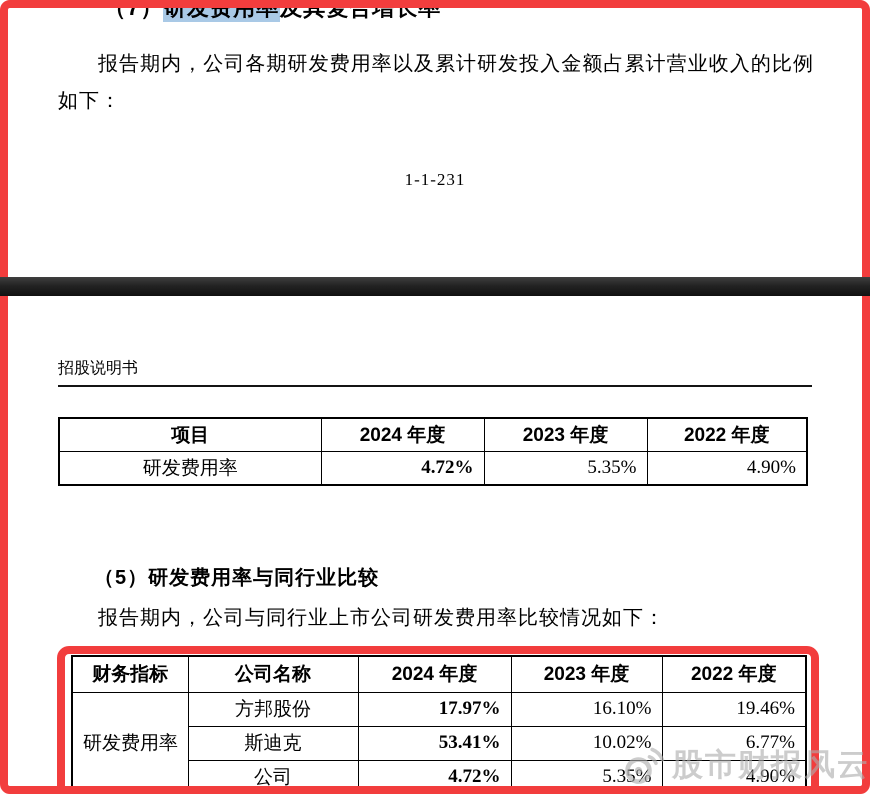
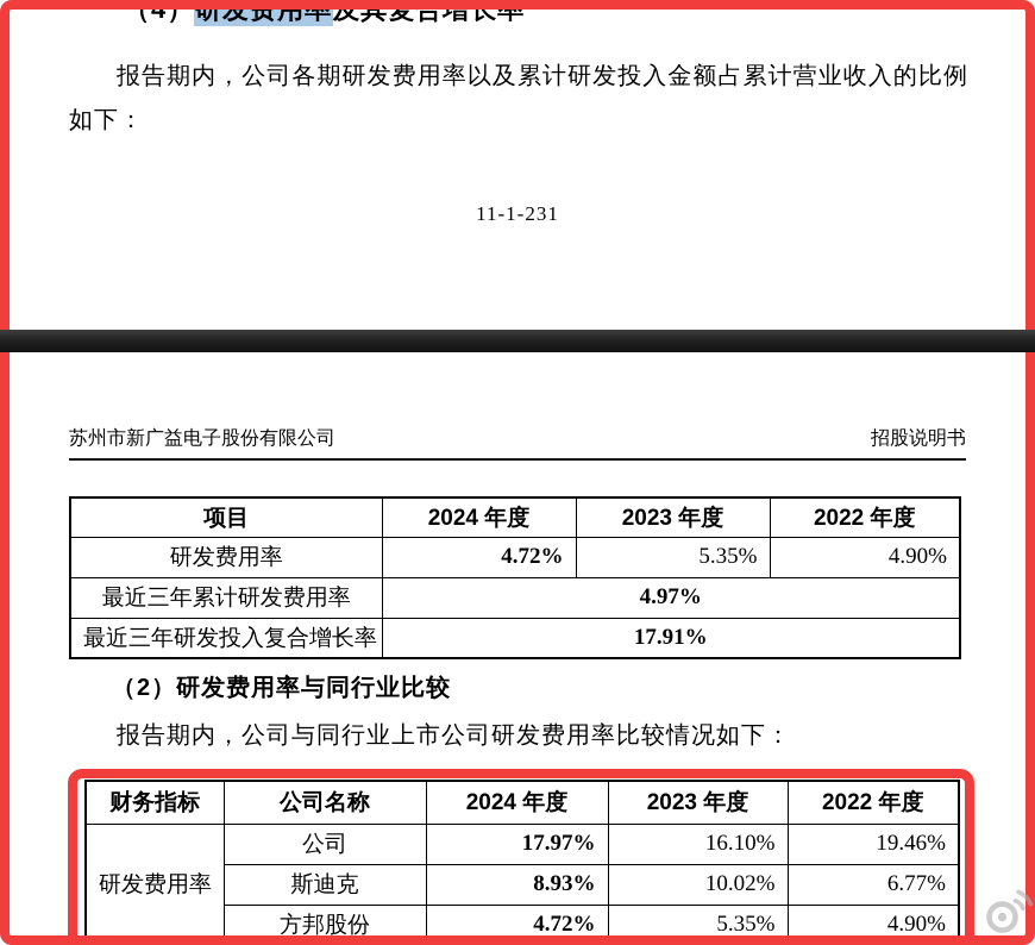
- （7）研发费用率及其复合增长率
+ （4）研发费用率及其复合增长率
  报告期内，公司各期研发费用率以及累计研发投入金额占累计营业收入的比例如下：
- 1-1-231
+ 11-1-231
+ 苏州市新广益电子股份有限公司
  招股说明书
  项目	2024 年度	2023 年度	2022 年度
  研发费用率	4.72%	5.35%	4.90%
+ 最近三年累计研发费用率	4.97%
+ 最近三年研发投入复合增长率	17.91%
- （5）研发费用率与同行业比较
+ （2）研发费用率与同行业比较
  报告期内，公司与同行业上市公司研发费用率比较情况如下：
  财务指标	公司名称	2024 年度	2023 年度	2022 年度
- 研发费用率	方邦股份	17.97%	16.10%	19.46%
+ 研发费用率	公司	17.97%	16.10%	19.46%
- 斯迪克	53.41%	10.02%	6.77%
+ 斯迪克	8.93%	10.02%	6.77%
- 公司	4.72%	5.35%	4.90%
+ 方邦股份	4.72%	5.35%	4.90%
- 股市财报风云
